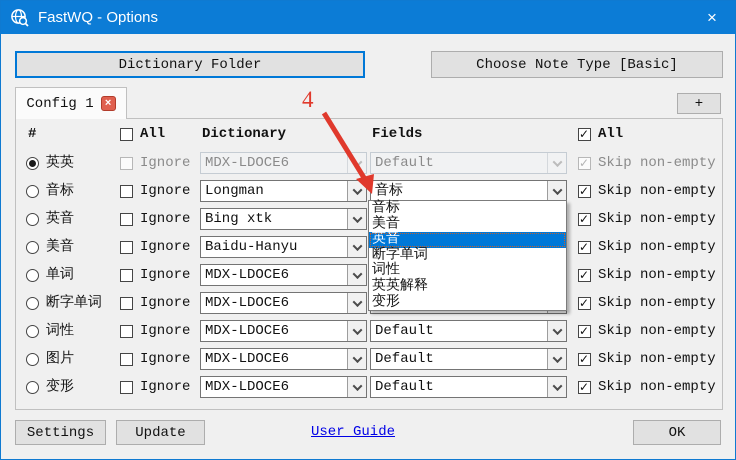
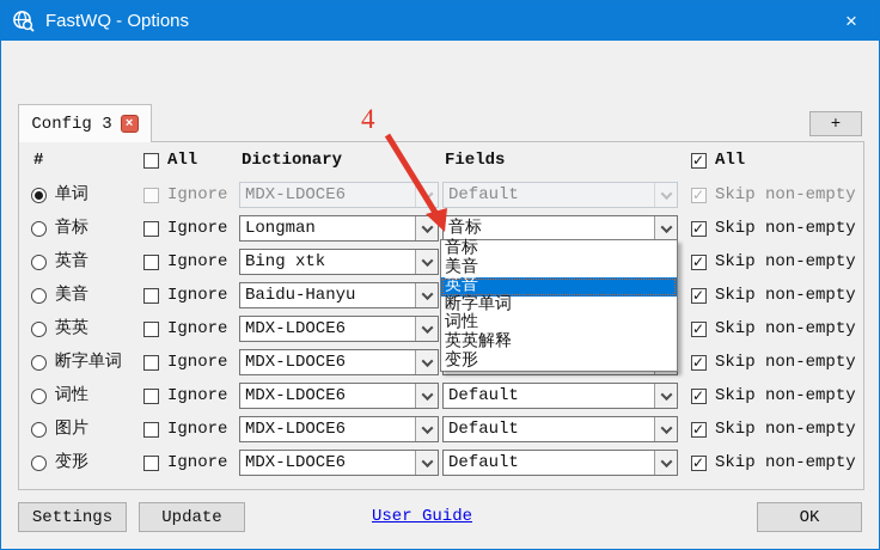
  FastWQ - Options
  ×
- Dictionary Folder
- Choose Note Type [Basic]
- Config 1
+ Config 3
  ×
  +
  #
  All
  Dictionary
  Fields
  All
- 英英
+ 单词
  Ignore
  MDX-LDOCE6
  Default
  Skip non-empty
  音标
  Ignore
  Longman
  音标
  Skip non-empty
  英音
  Ignore
  Bing xtk
  Skip non-empty
  美音
  Ignore
  Baidu-Hanyu
  Skip non-empty
- 单词
+ 英英
  Ignore
  MDX-LDOCE6
  Skip non-empty
  断字单词
  Ignore
  MDX-LDOCE6
  Skip non-empty
  词性
  Ignore
  MDX-LDOCE6
  Default
  Skip non-empty
  图片
  Ignore
  MDX-LDOCE6
  Default
  Skip non-empty
  变形
  Ignore
  MDX-LDOCE6
  Default
  Skip non-empty
  音标
  美音
  英音
  断字单词
  词性
  英英解释
  变形
  4
  Settings
  Update
  User Guide
  OK
